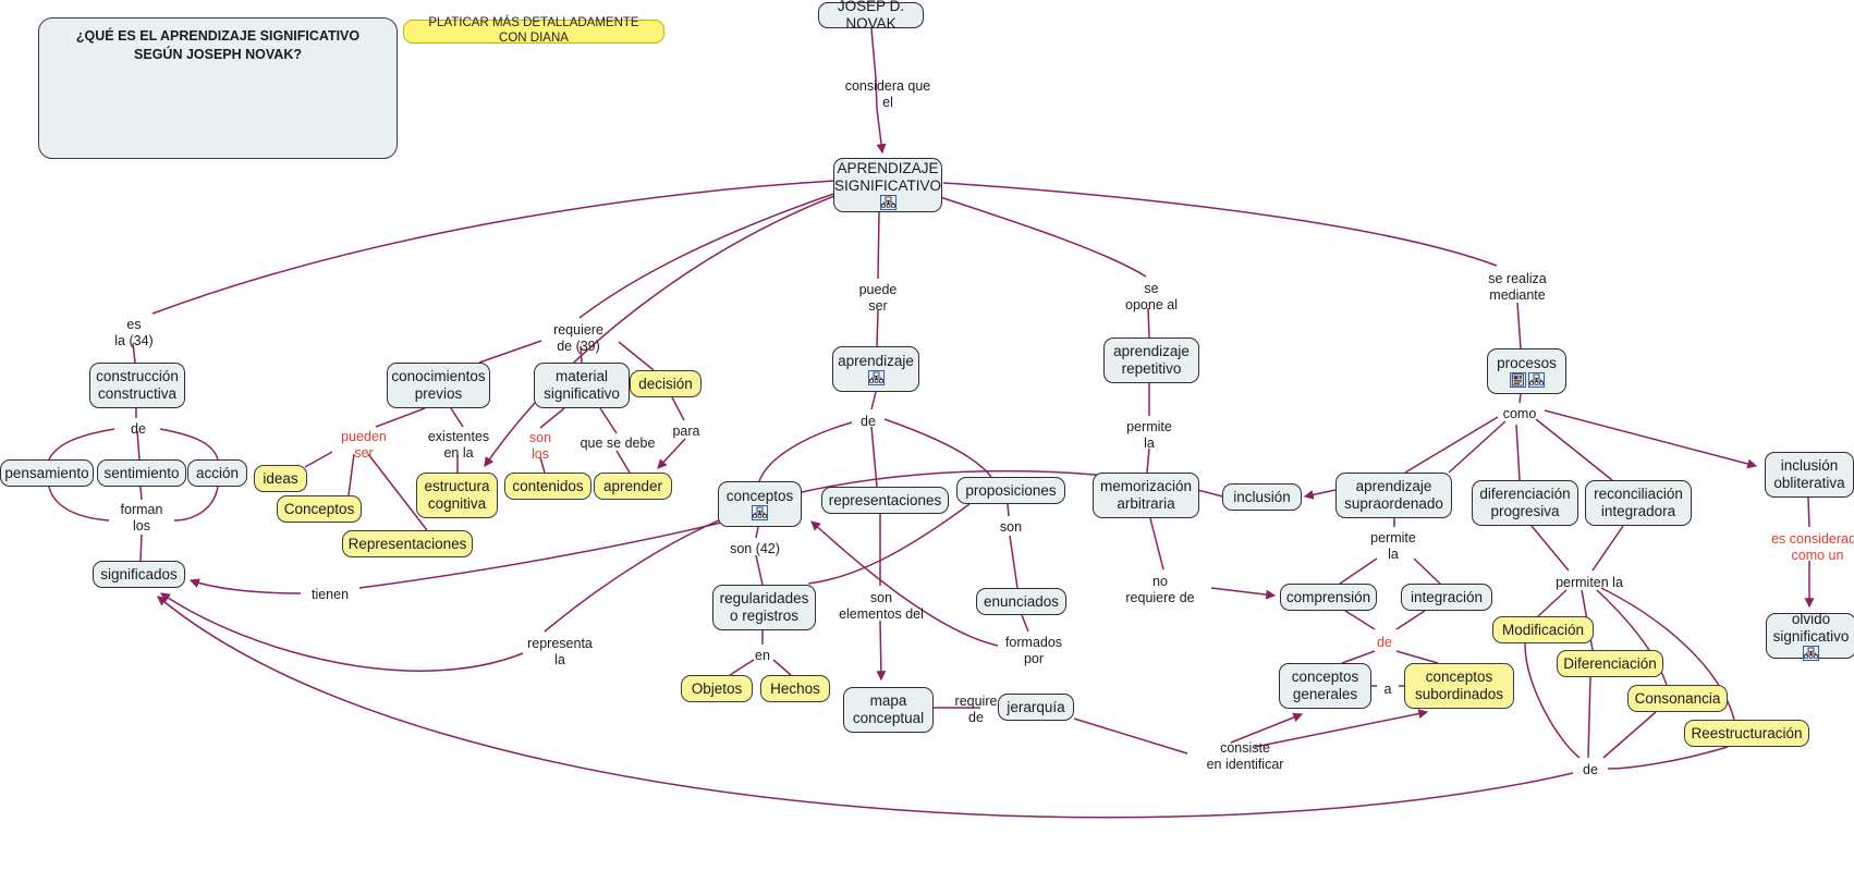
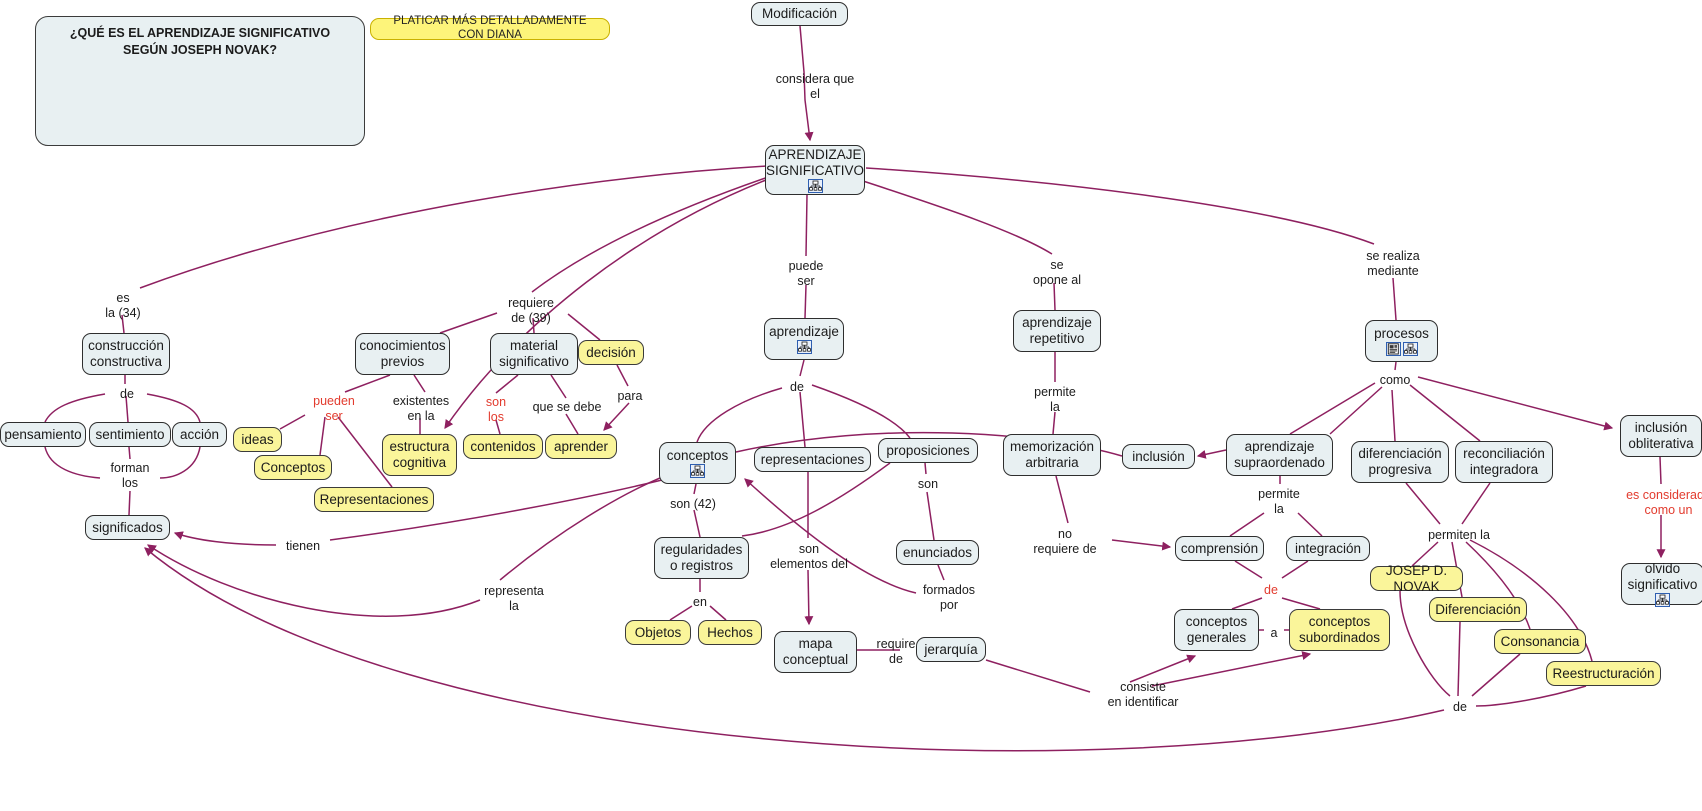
  ¿QUÉ ES EL APRENDIZAJE SIGNIFICATIVO SEGÚN JOSEPH NOVAK?
  PLATICAR MÁS DETALLADAMENTE CON DIANA
- JOSEP D. NOVAK
+ Modificación
  APRENDIZAJE
  SIGNIFICATIVO
  construcción
  constructiva
  pensamiento
  sentimiento
  acción
  significados
  conocimientos
  previos
  ideas
  Conceptos
  Representaciones
  estructura
  cognitiva
  material
  significativo
  decisión
  contenidos
  aprender
  aprendizaje
  conceptos
  representaciones
  proposiciones
  regularidades
  o registros
  Objetos
  Hechos
  enunciados
  mapa
  conceptual
  jerarquía
  aprendizaje
  repetitivo
  memorización
  arbitraria
  inclusión
  aprendizaje
  supraordenado
  procesos
  diferenciación
  progresiva
  reconciliación
  integradora
  inclusión
  obliterativa
  comprensión
  integración
  conceptos
  generales
  conceptos
  subordinados
- Modificación
+ JOSEP D. NOVAK
  Diferenciación
  Consonancia
  Reestructuración
  olvido
  significativo
  considera que
  el
  es
  la (34)
  de
  forman
  los
  tienen
  requiere
  de (39)
  pueden
  ser
  existentes
  en la
  son
  los
  que se debe
  para
  representa
  la
  puede
  ser
  de
  son (42)
  en
  son
  elementos del
  son
  formados
  por
  require
  de
  consiste
  en identificar
  se
  opone al
  permite
  la
  no
  requiere de
  se realiza
  mediante
  como
  permite
  la
  de
  a
  permiten la
  de
  es considerad
  como un
